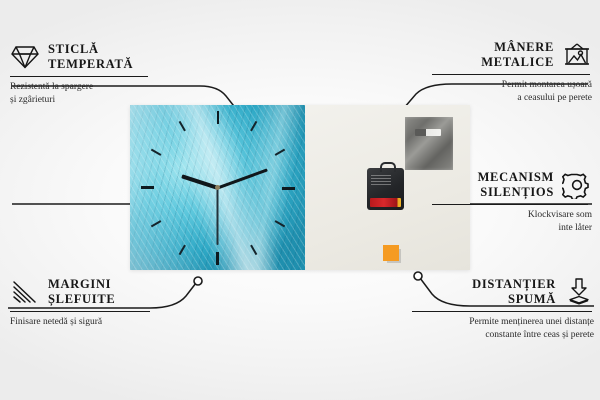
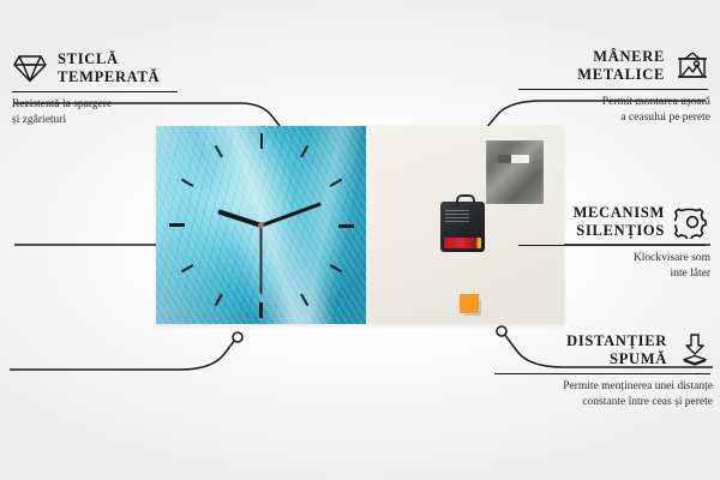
  STICLĂ
  TEMPERATĂ
  Rezistentă la spargere
  și zgârieturi
- MARGINI
- ȘLEFUITE
- Finisare netedă și sigură
  MÂNERE
  METALICE
  Permit montarea ușoară
  a ceasului pe perete
  MECANISM
  SILENȚIOS
  Klockvisare som
  inte låter
  DISTANȚIER
  SPUMĂ
  Permite menținerea unei distanțe
  constante între ceas și perete
